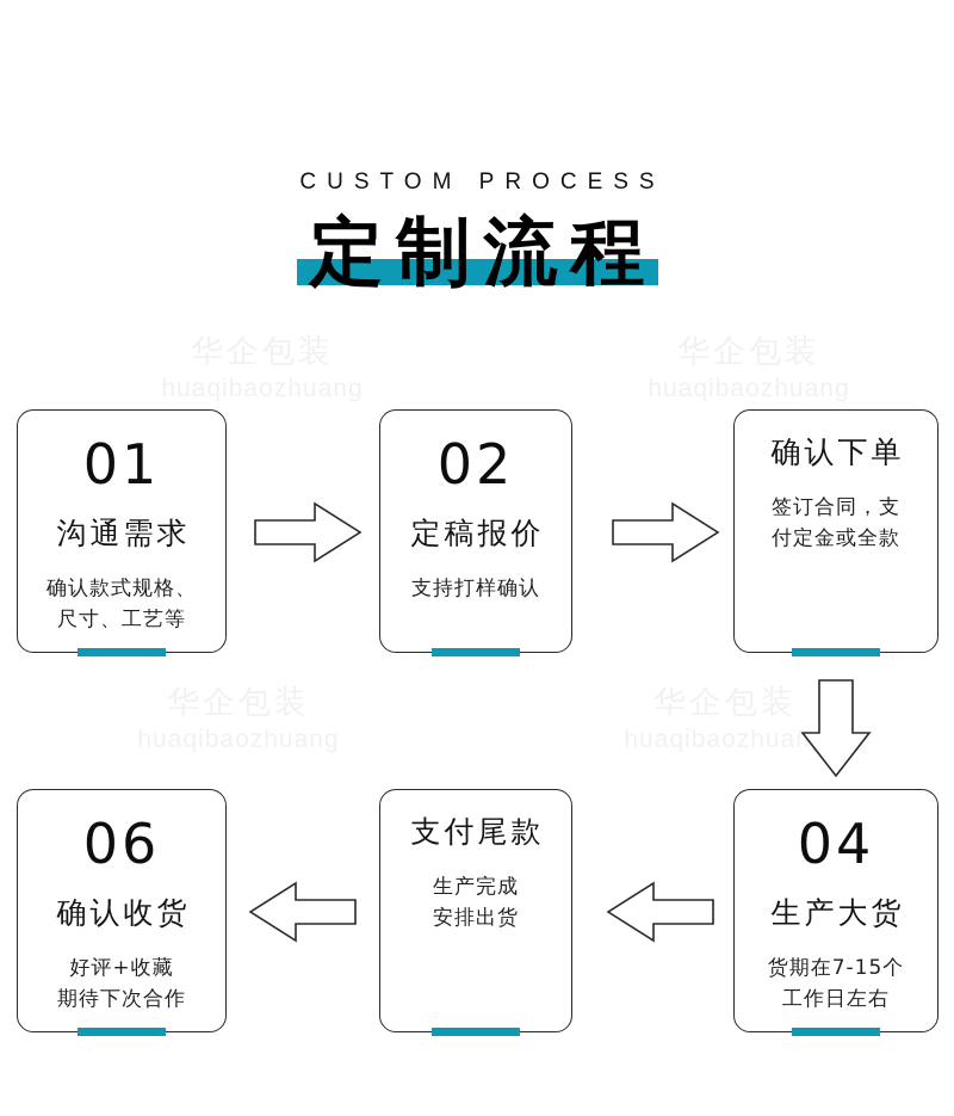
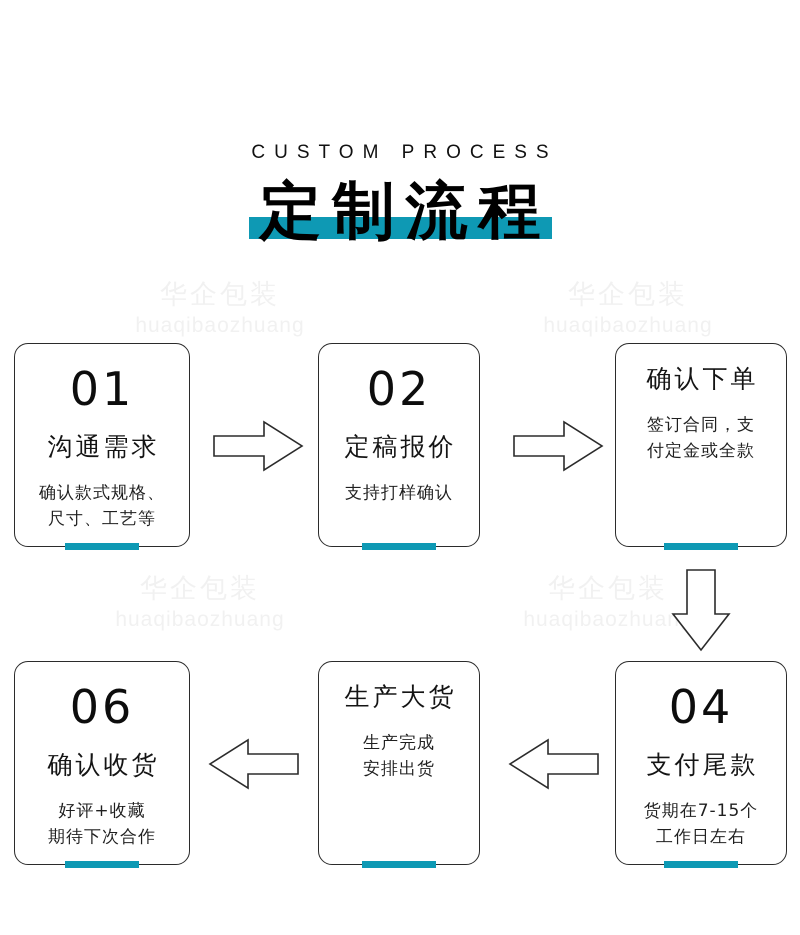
  huaqibaozhuan
  CUSTOM PROCESS
  定制流程
  01
  沟通需求
  确认款式规格、
  尺寸、工艺等
  02
  定稿报价
  支持打样确认
  确认下单
  签订合同，支
  付定金或全款
  06
  确认收货
  好评+收藏
  期待下次合作
- 支付尾款
+ 生产大货
  生产完成
  安排出货
  04
- 生产大货
+ 支付尾款
  货期在7-15个
  工作日左右
